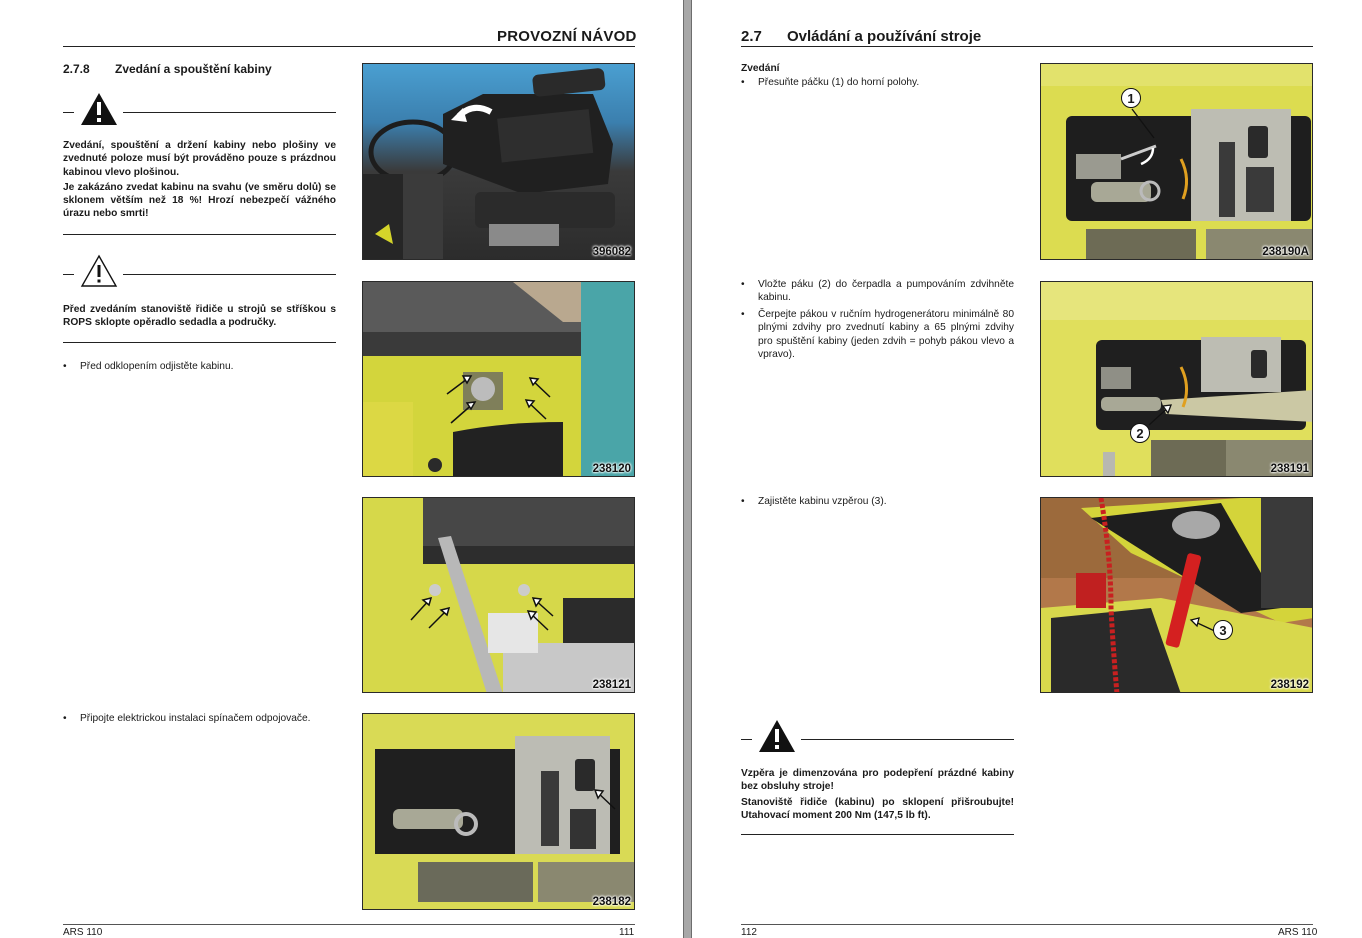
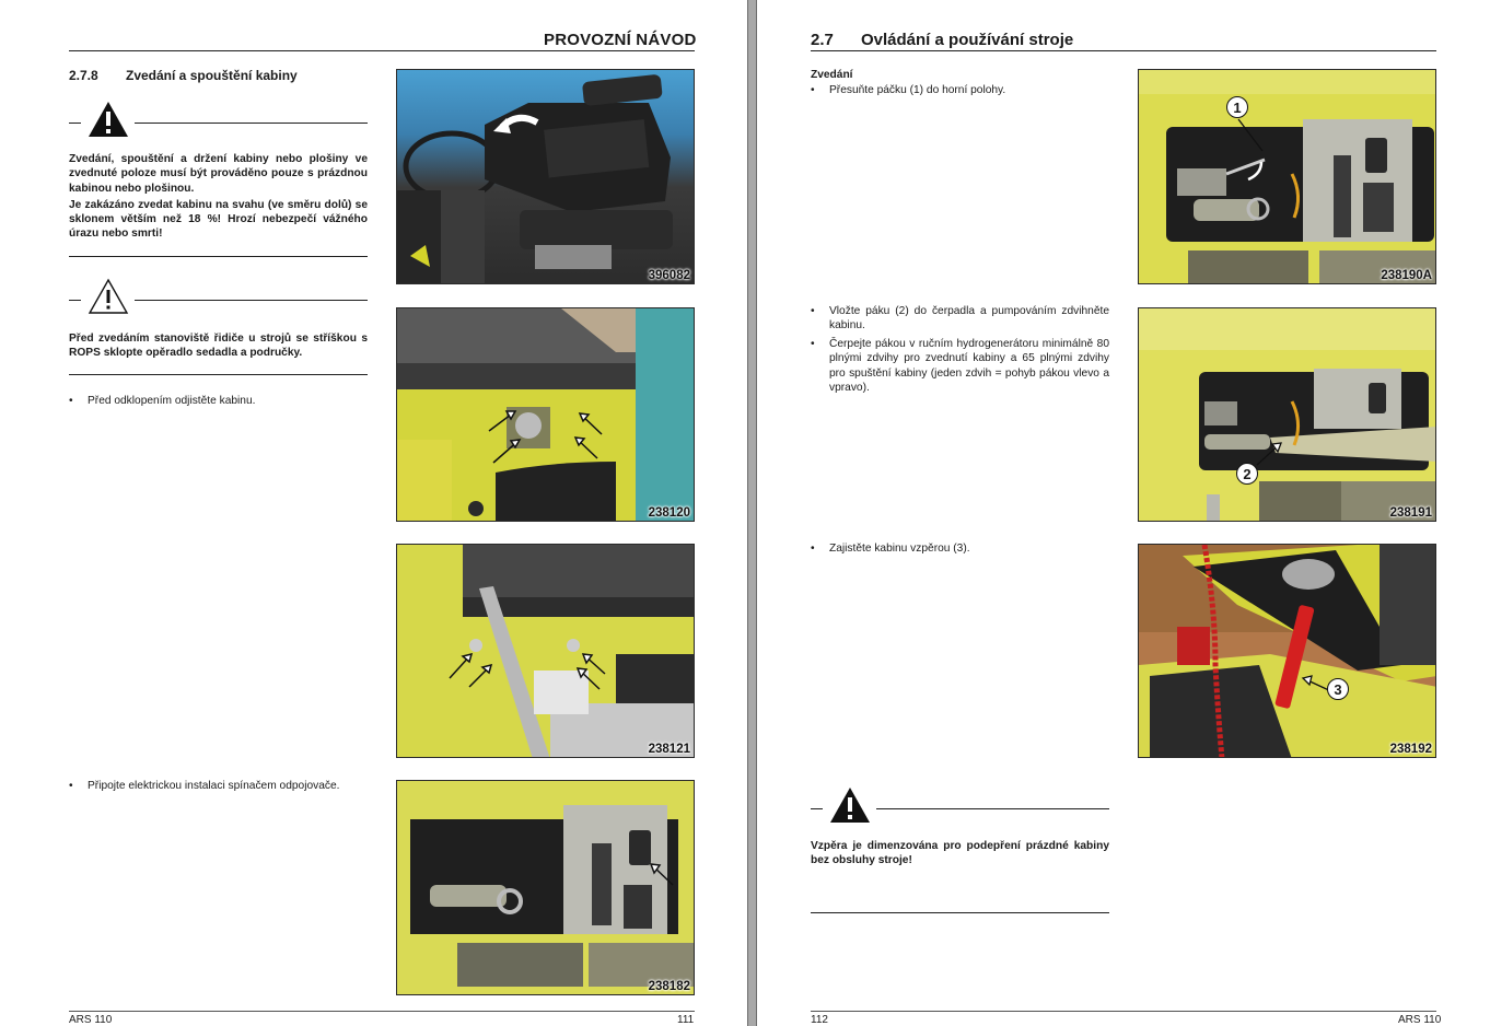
  PROVOZNÍ NÁVOD
  2.7.8 Zvedání a spouštění kabiny
- Zvedání, spouštění a držení kabiny nebo plošiny ve zvednuté poloze musí být prováděno pouze s prázdnou kabinou vlevo plošinou.
+ Zvedání, spouštění a držení kabiny nebo plošiny ve zvednuté poloze musí být prováděno pouze s prázdnou kabinou nebo plošinou.
  Je zakázáno zvedat kabinu na svahu (ve směru dolů) se sklonem větším než 18 %! Hrozí nebezpečí vážného úrazu nebo smrti!
  Před zvedáním stanoviště řidiče u strojů se stříškou s ROPS sklopte opěradlo sedadla a područky.
  •
  Před odklopením odjistěte kabinu.
  •
  Připojte elektrickou instalaci spínačem odpojovače.
  396082
  238120
  238121
  238182
  ARS 110
  111
  2.7 Ovládání a používání stroje
  Zvedání
  •
  Přesuňte páčku (1) do horní polohy.
  •
  Vložte páku (2) do čerpadla a pumpováním zdvihněte kabinu.
  •
  Čerpejte pákou v ručním hydrogenerátoru minimálně 80 plnými zdvihy pro zvednutí kabiny a 65 plnými zdvihy pro spuštění kabiny (jeden zdvih = pohyb pákou vlevo a vpravo).
  •
  Zajistěte kabinu vzpěrou (3).
  Vzpěra je dimenzována pro podepření prázdné kabiny bez obsluhy stroje!
- Stanoviště řidiče (kabinu) po sklopení přišroubujte! Utahovací moment 200 Nm (147,5 lb ft).
  1
  238190A
  2
  238191
  3
  238192
  112
  ARS 110
